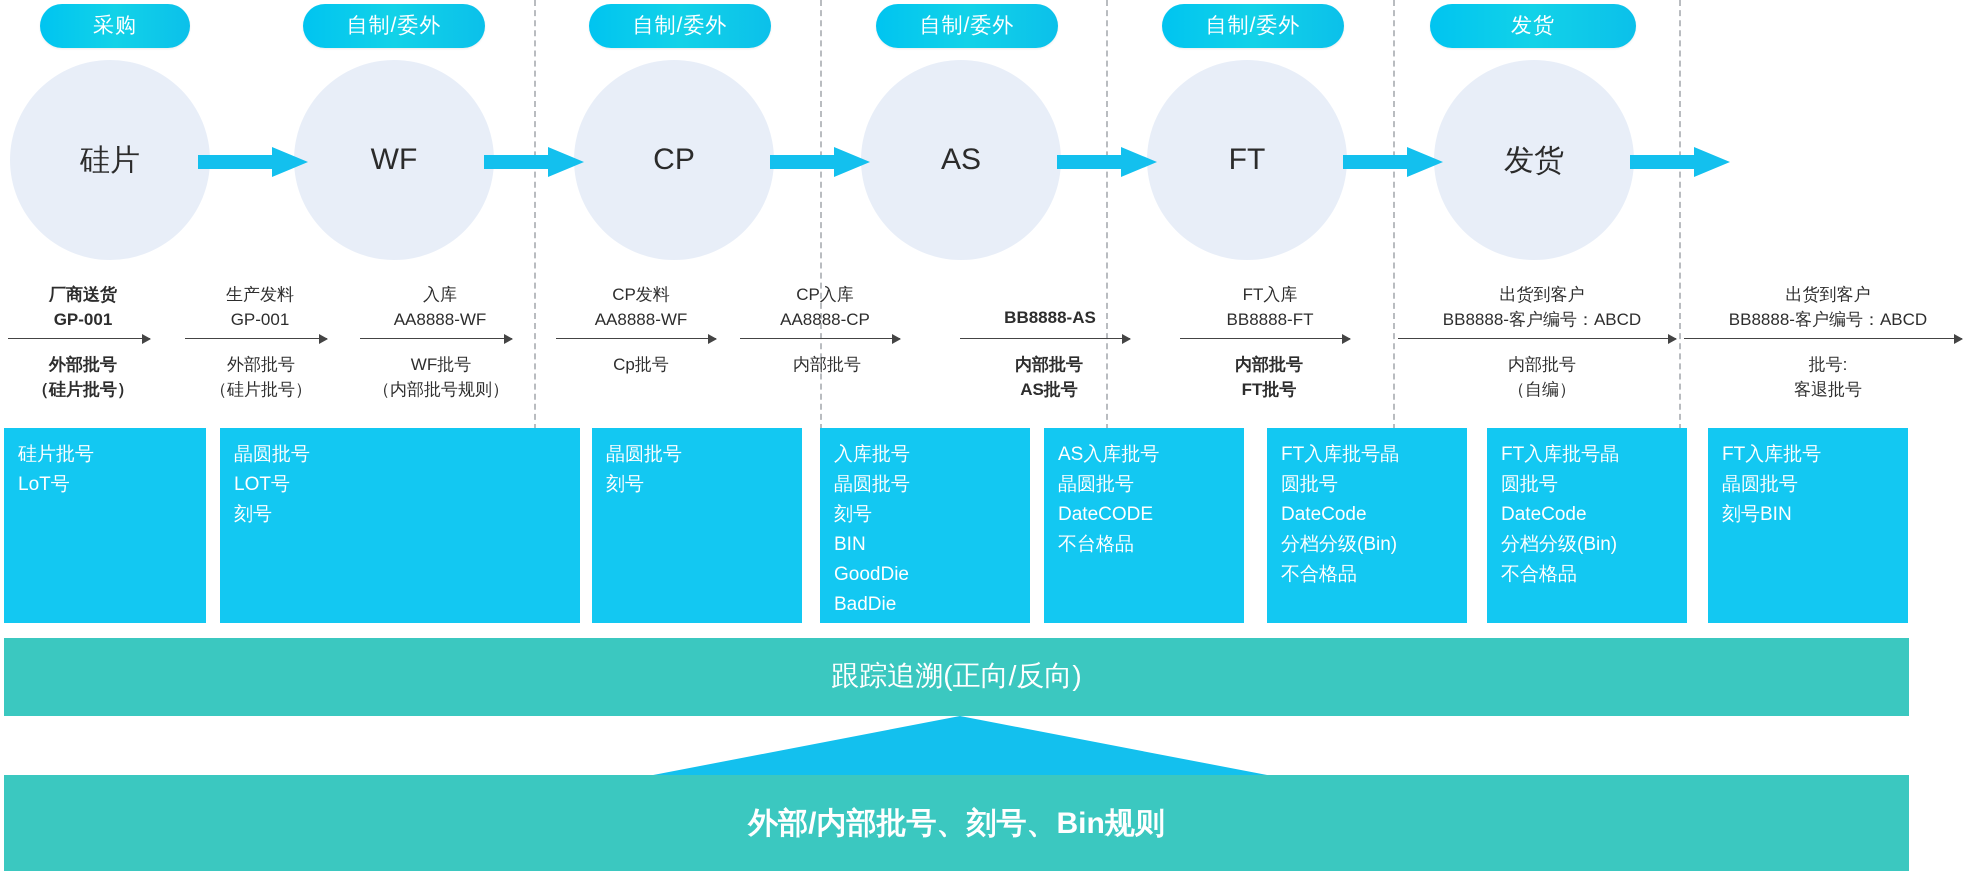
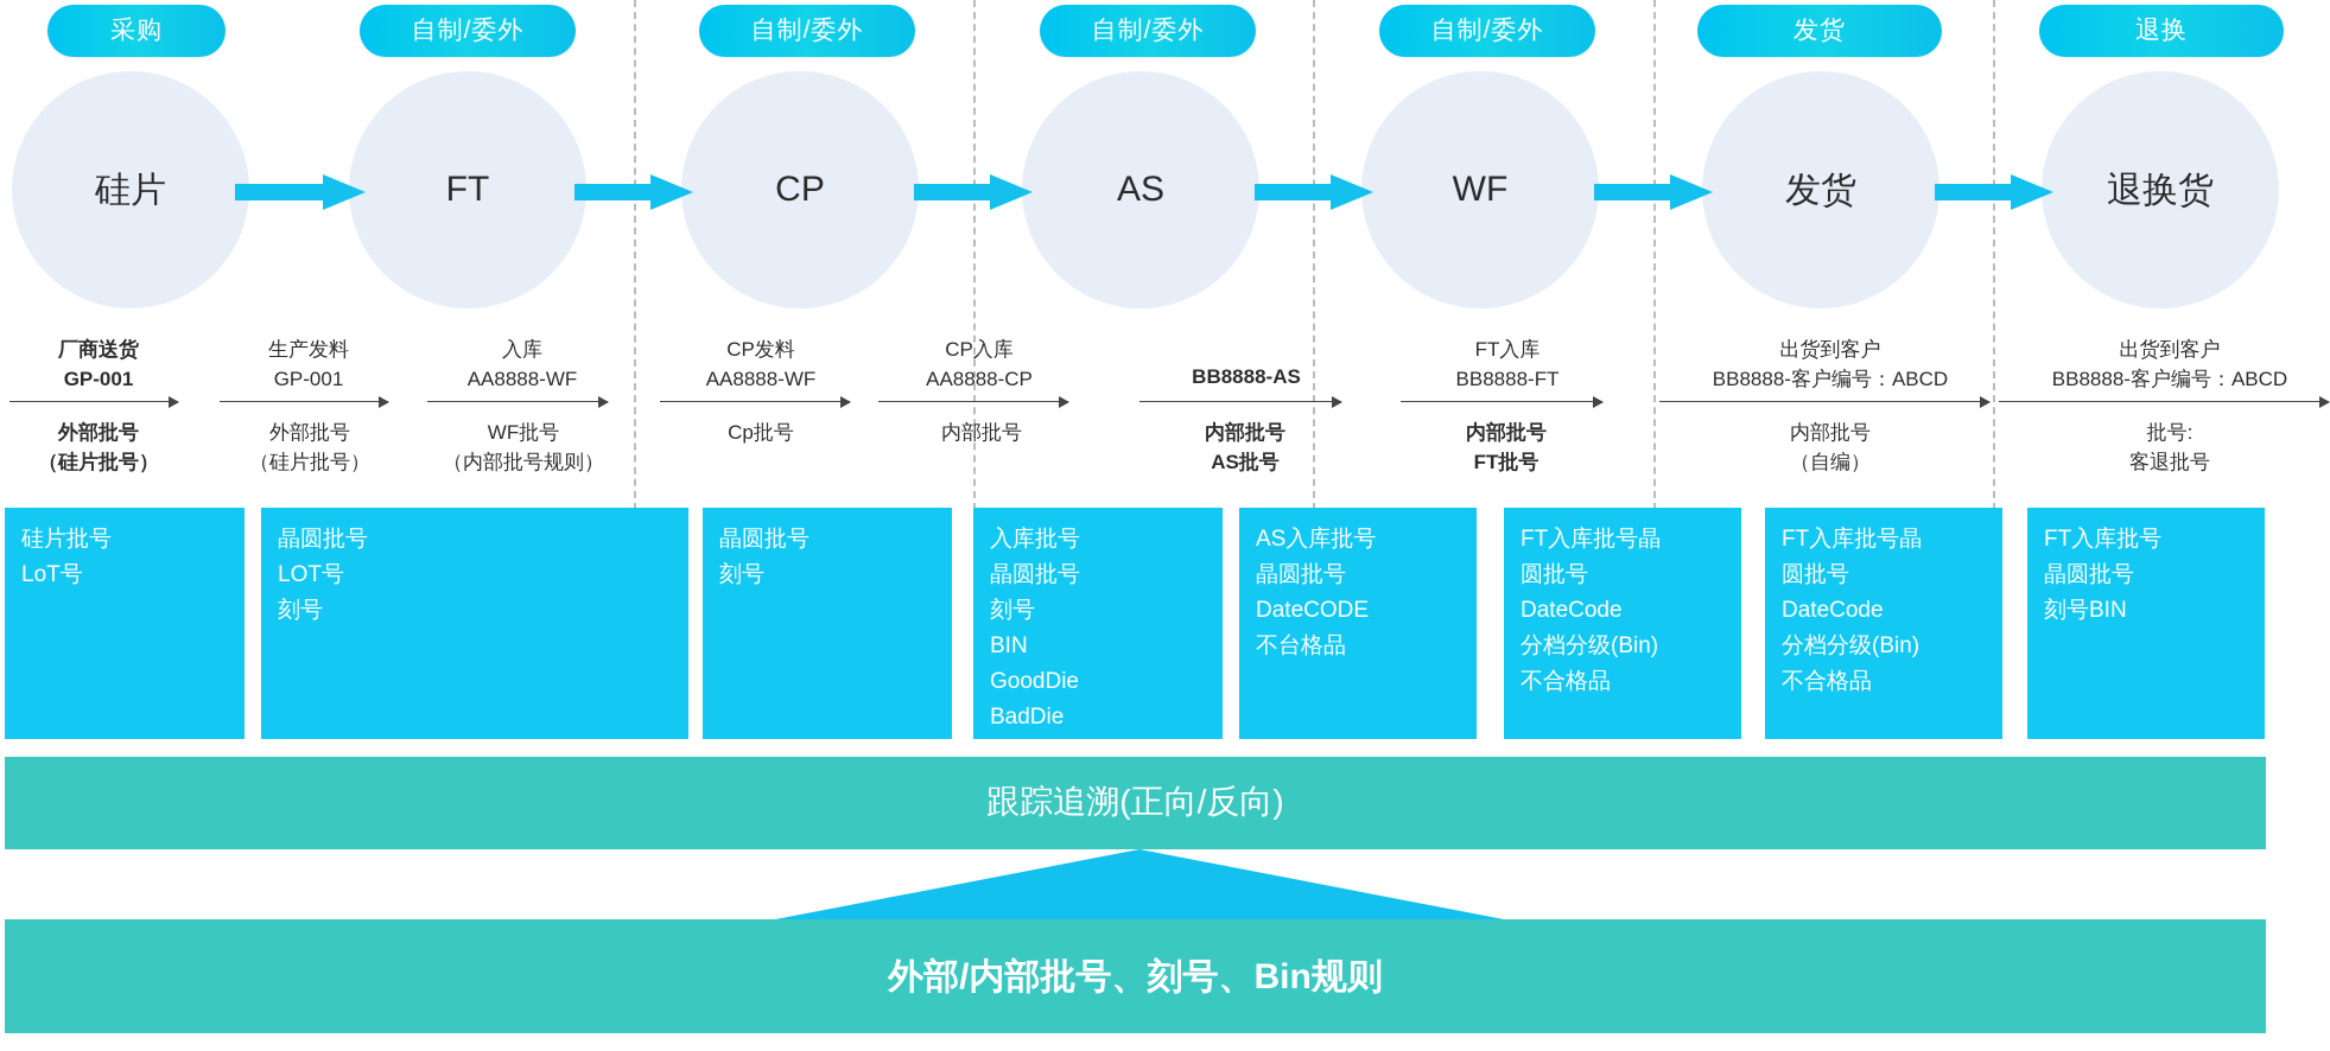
  采购
  自制/委外
  自制/委外
  自制/委外
  自制/委外
  发货
+ 退换
  硅片
- WF
+ FT
  CP
  AS
- FT
+ WF
  发货
+ 退换货
  厂商送货
  GP-001
  外部批号
  （硅片批号）
  生产发料
  GP-001
  外部批号
  （硅片批号）
  入库
  AA8888-WF
  WF批号
  （内部批号规则）
  CP发料
  AA8888-WF
  Cp批号
  CP入库
  AA8888-CP
  内部批号
  BB8888-AS
  内部批号
  AS批号
  FT入库
  BB8888-FT
  内部批号
  FT批号
  出货到客户
  BB8888-客户编号：ABCD
  内部批号
  （自编）
  出货到客户
  BB8888-客户编号：ABCD
  批号:
  客退批号
  硅片批号
  LoT号
  晶圆批号
  LOT号
  刻号
  晶圆批号
  刻号
  入库批号
  晶圆批号
  刻号
  BIN
  GoodDie
  BadDie
  AS入库批号
  晶圆批号
  DateCODE
  不台格品
  FT入库批号晶
  圆批号
  DateCode
  分档分级(Bin)
  不合格品
  FT入库批号晶
  圆批号
  DateCode
  分档分级(Bin)
  不合格品
  FT入库批号
  晶圆批号
  刻号BIN
  跟踪追溯(正向/反向)
  外部/内部批号、刻号、Bin规则
